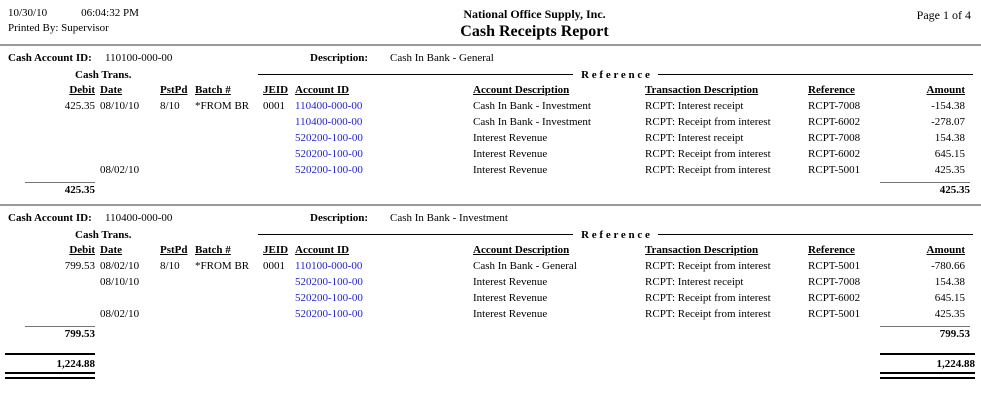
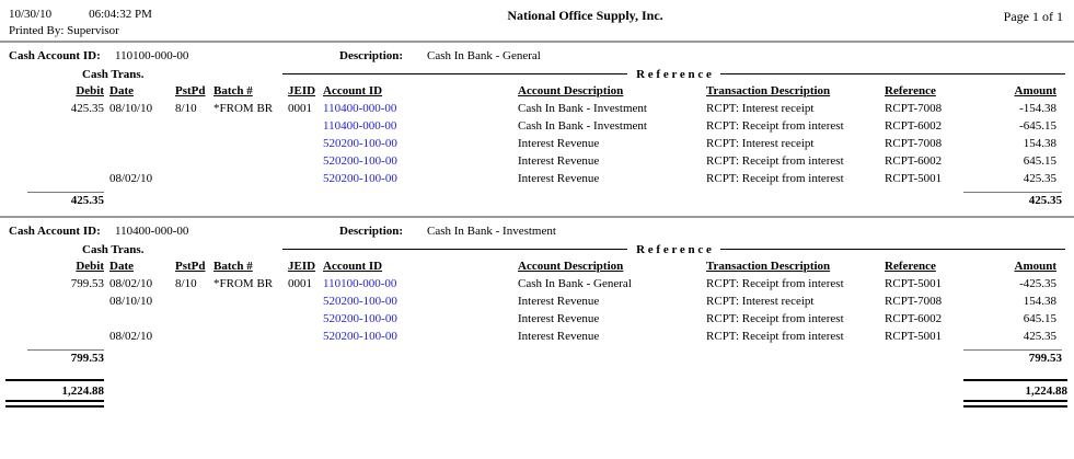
  10/30/10
  06:04:32 PM
  Printed By: Supervisor
  National Office Supply, Inc.
- Cash Receipts Report
- Page 1 of 4
+ Page 1 of 1
  Cash Account ID:
  110100-000-00
  Description:
  Cash In Bank - General
  Cash Trans.		R e f e r e n c e
  Debit	Date	PstPd	Batch #	JEID	Account ID	Account Description	Transaction Description	Reference	Amount
  425.35	08/10/10	8/10	*FROM BR	0001	110400-000-00	Cash In Bank - Investment	RCPT: Interest receipt	RCPT-7008	-154.38
- 					110400-000-00	Cash In Bank - Investment	RCPT: Receipt from interest	RCPT-6002	-278.07
+ 					110400-000-00	Cash In Bank - Investment	RCPT: Receipt from interest	RCPT-6002	-645.15
  					520200-100-00	Interest Revenue	RCPT: Interest receipt	RCPT-7008	154.38
  					520200-100-00	Interest Revenue	RCPT: Receipt from interest	RCPT-6002	645.15
  	08/02/10				520200-100-00	Interest Revenue	RCPT: Receipt from interest	RCPT-5001	425.35
  425.35		425.35
  Cash Account ID:
  110400-000-00
  Description:
  Cash In Bank - Investment
  Cash Trans.		R e f e r e n c e
  Debit	Date	PstPd	Batch #	JEID	Account ID	Account Description	Transaction Description	Reference	Amount
- 799.53	08/02/10	8/10	*FROM BR	0001	110100-000-00	Cash In Bank - General	RCPT: Receipt from interest	RCPT-5001	-780.66
+ 799.53	08/02/10	8/10	*FROM BR	0001	110100-000-00	Cash In Bank - General	RCPT: Receipt from interest	RCPT-5001	-425.35
  	08/10/10				520200-100-00	Interest Revenue	RCPT: Interest receipt	RCPT-7008	154.38
  					520200-100-00	Interest Revenue	RCPT: Receipt from interest	RCPT-6002	645.15
  	08/02/10				520200-100-00	Interest Revenue	RCPT: Receipt from interest	RCPT-5001	425.35
  799.53		799.53
  1,224.88		1,224.88
